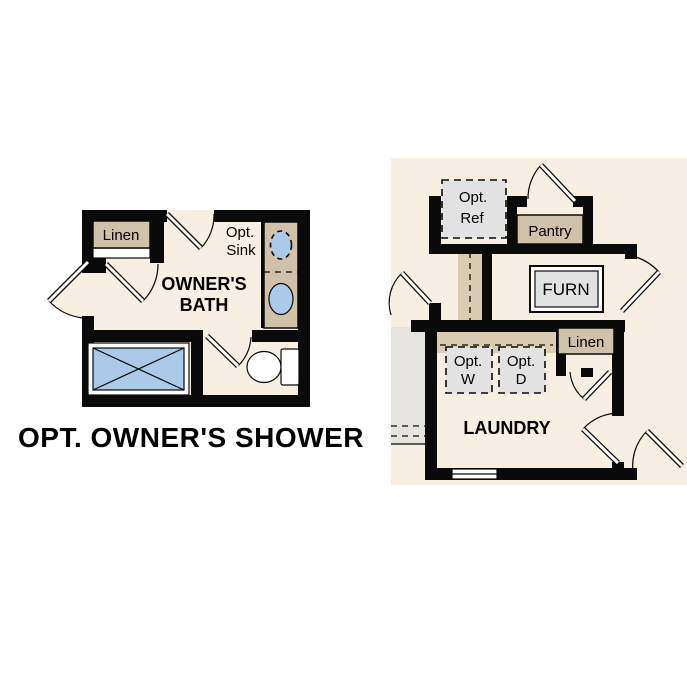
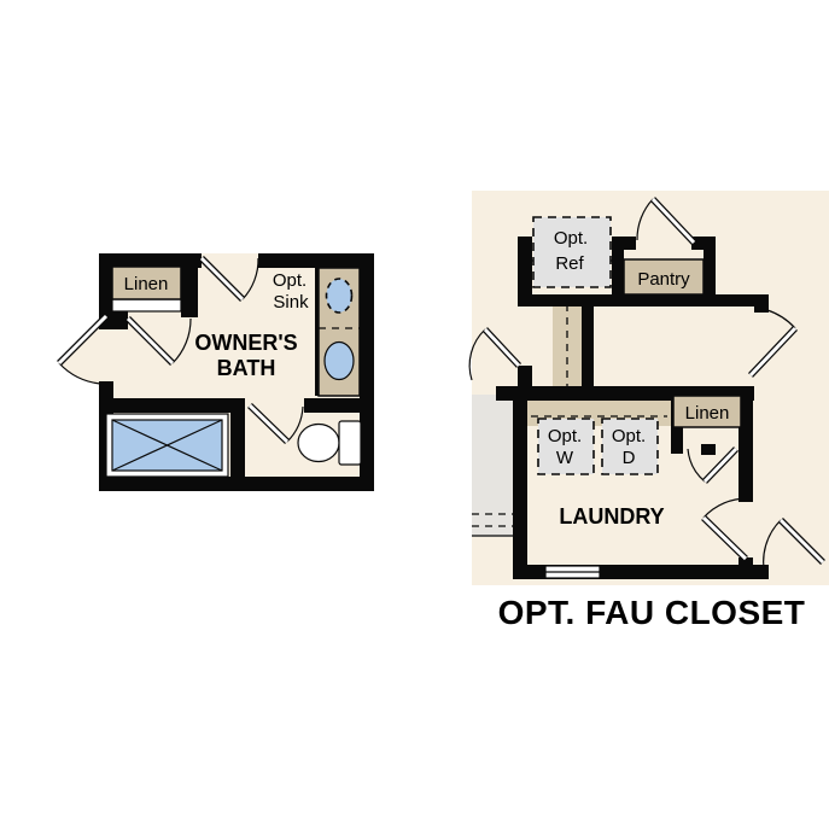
  Linen
  Opt.
  Sink
  OWNER'S
  BATH
- OPT. OWNER'S SHOWER
  Opt.
  Ref
  Pantry
- FURN
  Linen
  Opt.
  W
  Opt.
  D
  LAUNDRY
+ OPT. FAU CLOSET
